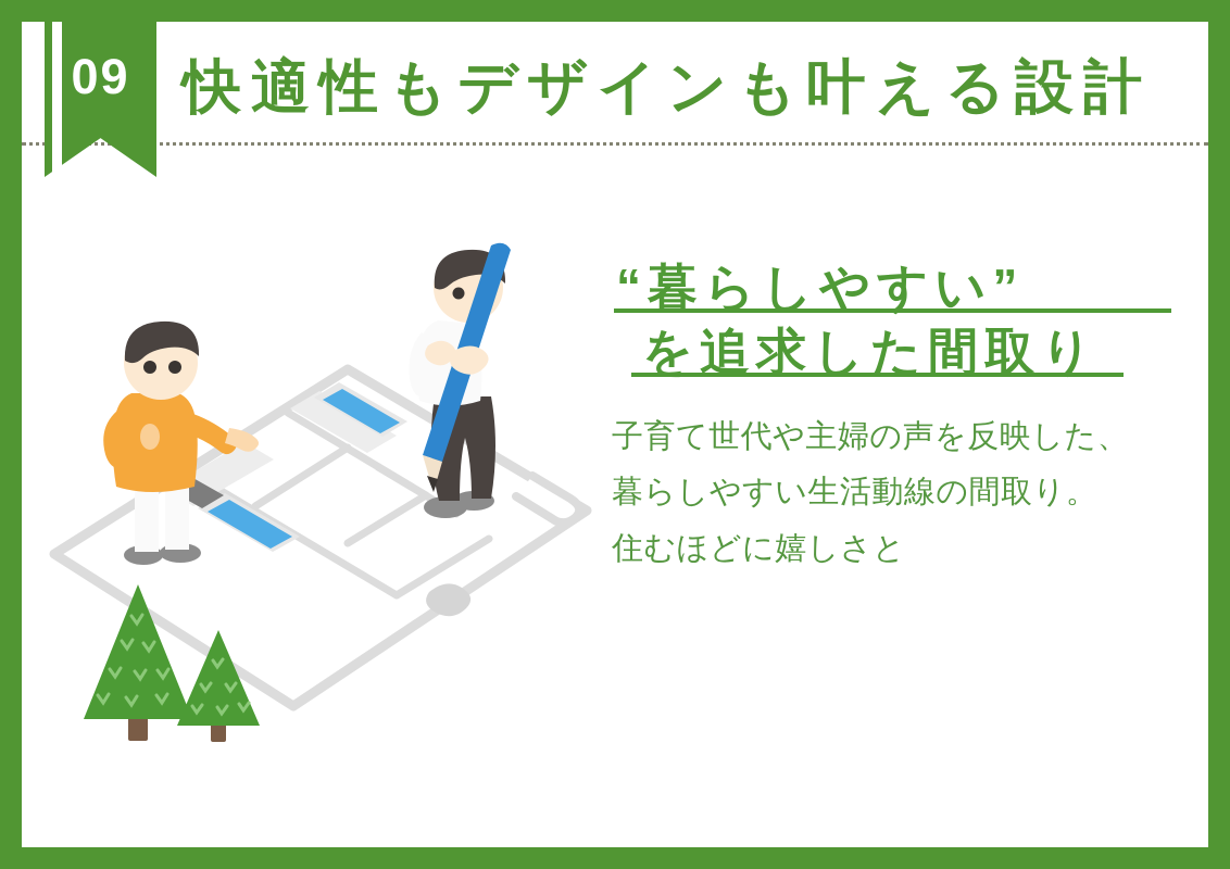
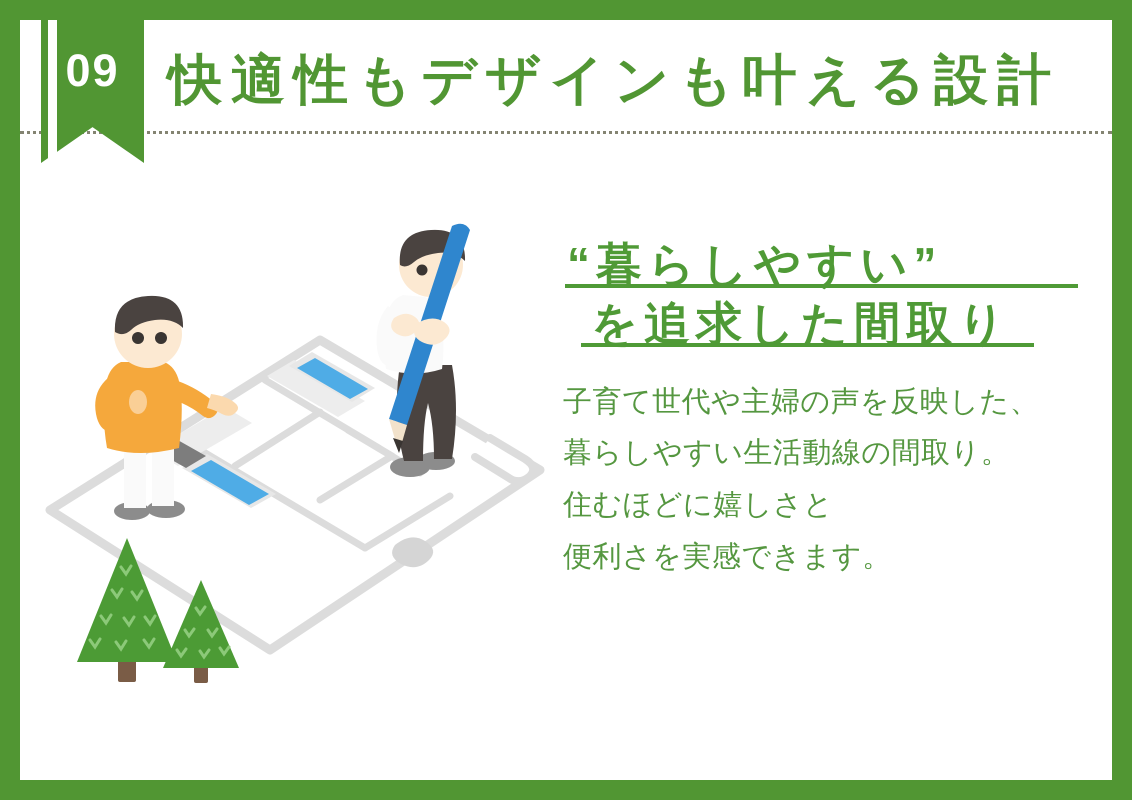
  09
  快適性もデザインも叶える設計
  “暮らしやすい”
  を追求した間取り
  子育て世代や主婦の声を反映した、
  暮らしやすい生活動線の間取り。
  住むほどに嬉しさと
+ 便利さを実感できます。
